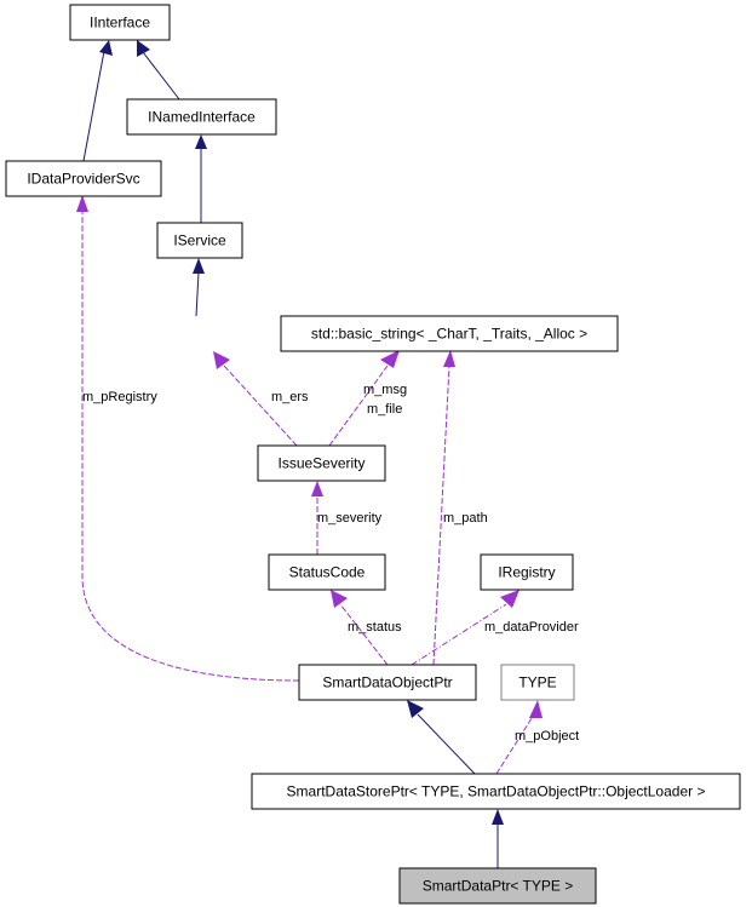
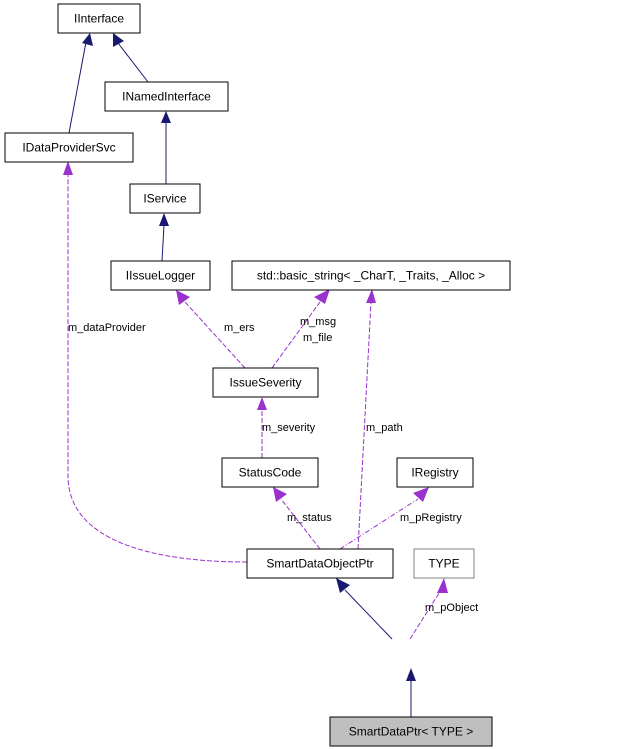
- m_pRegistry
+ m_dataProvider
  m_ers
  m_msg
  m_file
  m_severity
  m_path
  m_status
- m_dataProvider
+ m_pRegistry
  m_pObject
  IInterface
  INamedInterface
  IDataProviderSvc
  IService
+ IIssueLogger
  std::basic_string< _CharT, _Traits, _Alloc >
  IssueSeverity
  StatusCode
  IRegistry
  SmartDataObjectPtr
  TYPE
- SmartDataStorePtr< TYPE, SmartDataObjectPtr::ObjectLoader >
  SmartDataPtr< TYPE >
